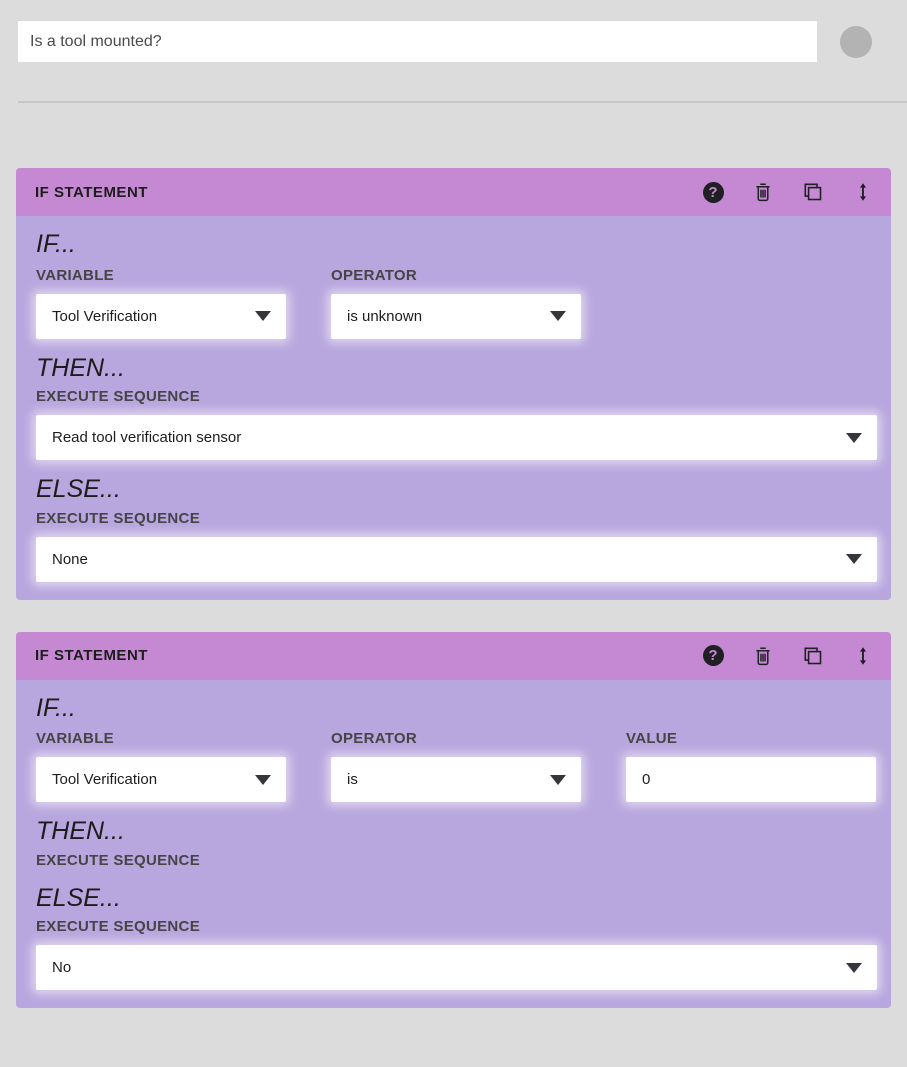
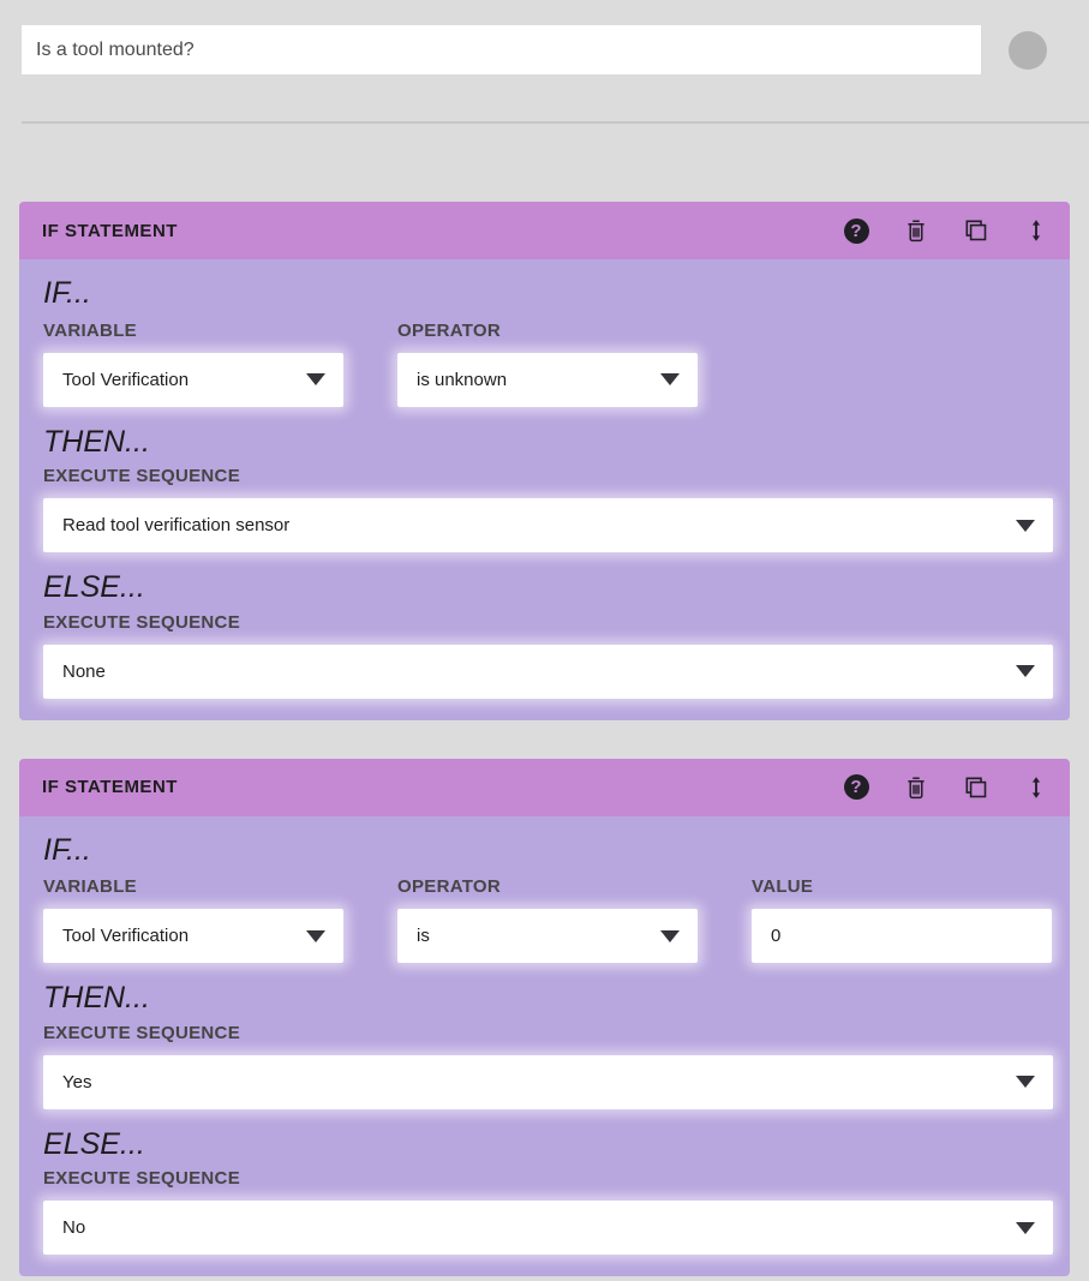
  Is a tool mounted?
  IF STATEMENT
  ?
  IF...
  VARIABLE
  Tool Verification
  OPERATOR
  is unknown
  THEN...
  EXECUTE SEQUENCE
  Read tool verification sensor
  ELSE...
  EXECUTE SEQUENCE
  None
  IF STATEMENT
  ?
  IF...
  VARIABLE
  Tool Verification
  OPERATOR
  is
  VALUE
  0
  THEN...
  EXECUTE SEQUENCE
+ Yes
  ELSE...
  EXECUTE SEQUENCE
  No
